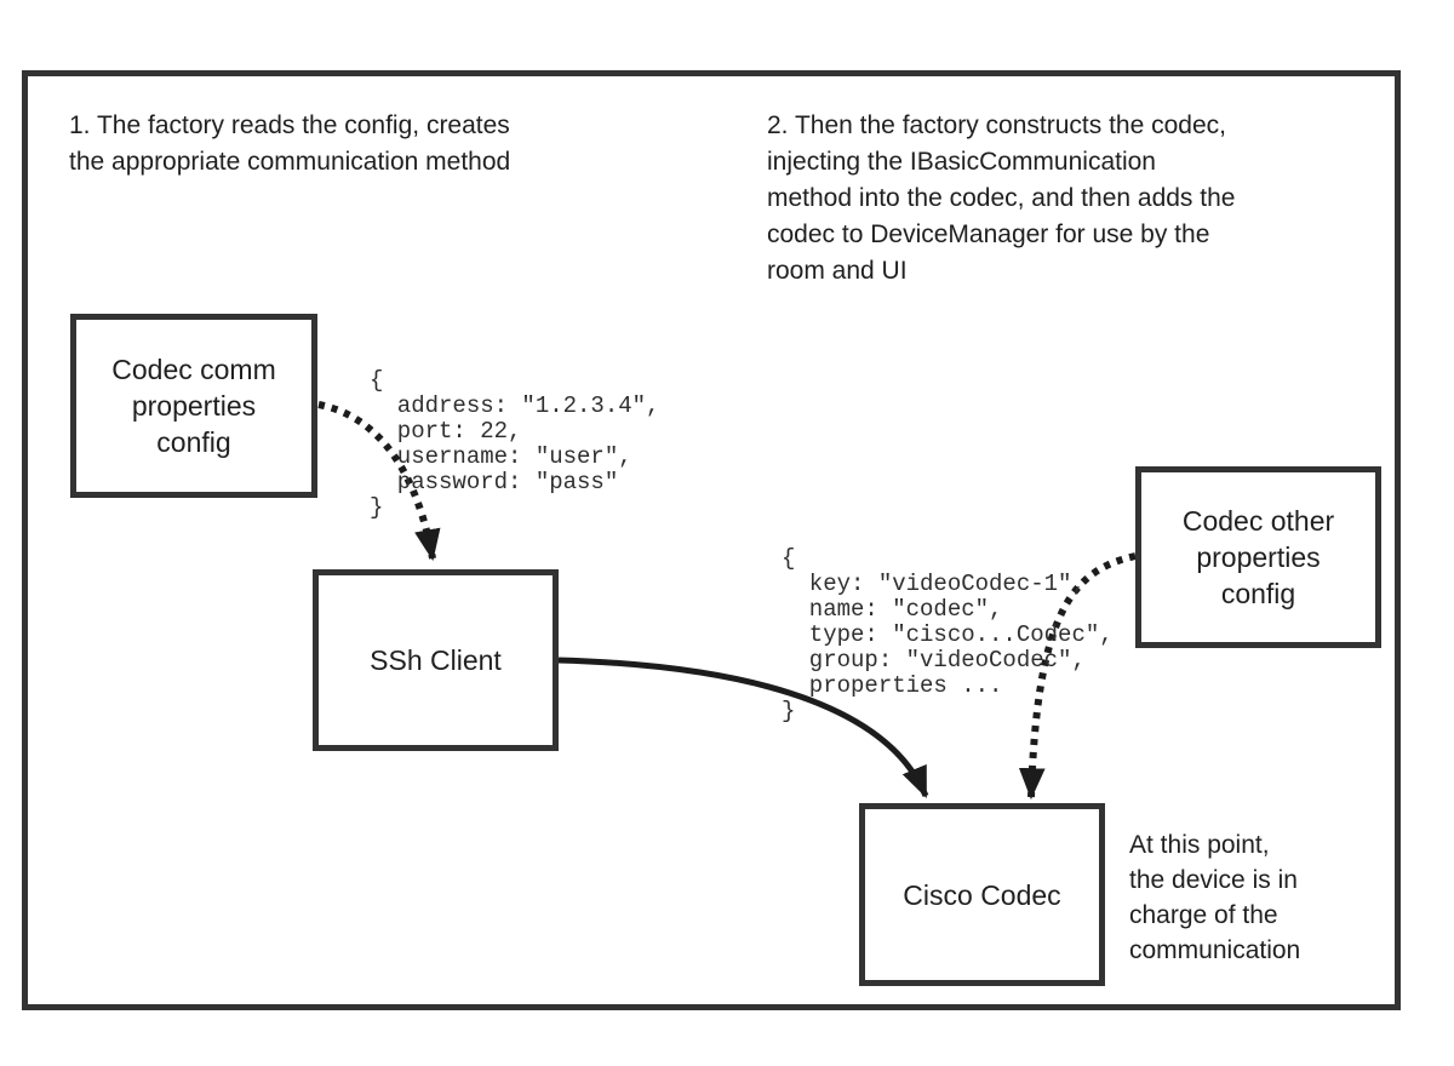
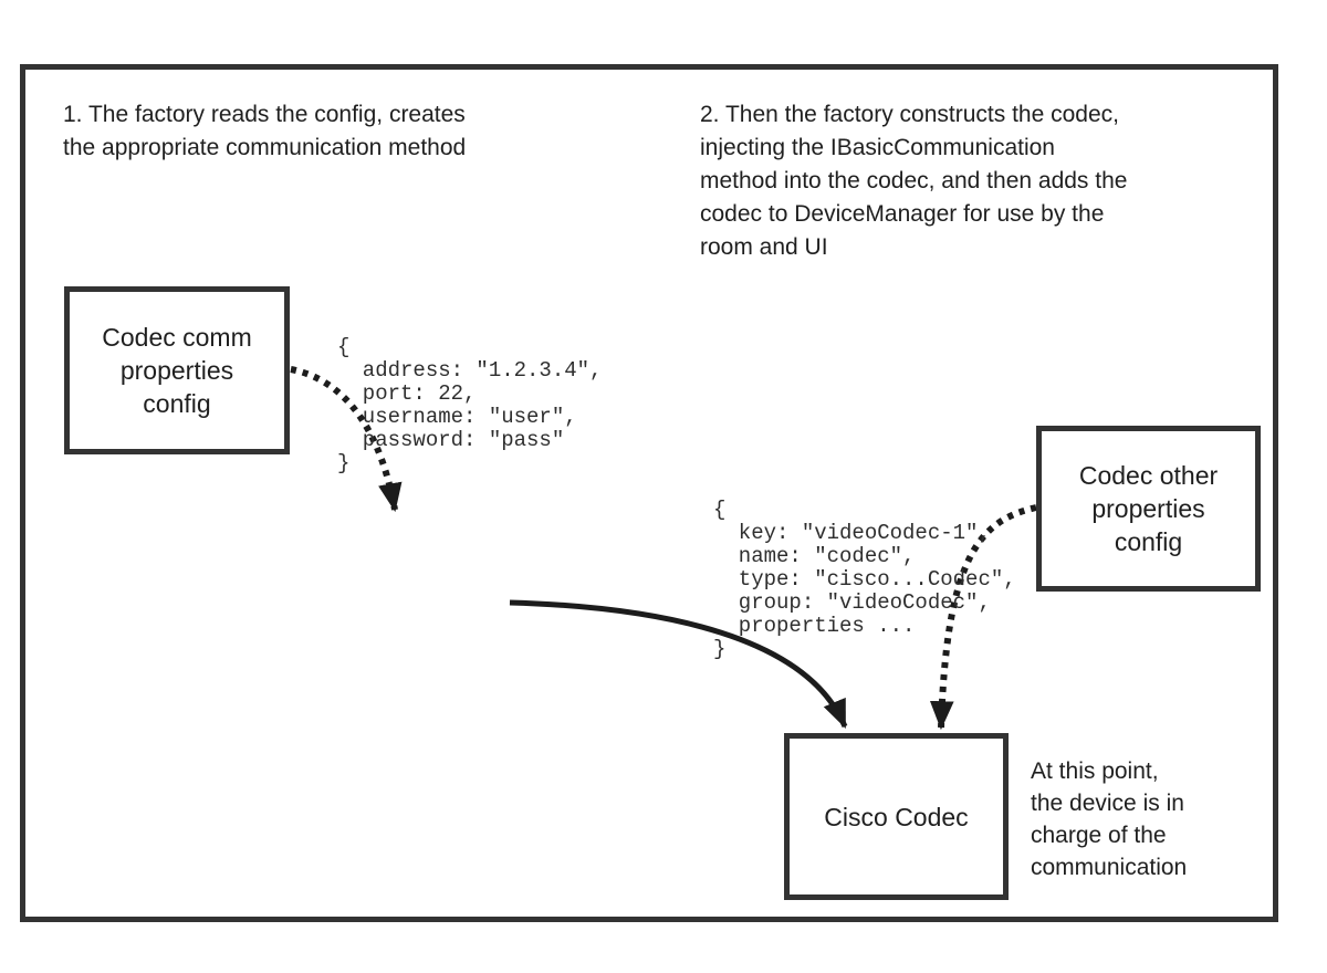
  1. The factory reads the config, creates
  the appropriate communication method
  2. Then the factory constructs the codec,
  injecting the IBasicCommunication
  method into the codec, and then adds the
  codec to DeviceManager for use by the
  room and UI
  At this point,
  the device is in
  charge of the
  communication
  Codec comm
  properties
  config
  {
  address: "1.2.3.4",
  port: 22,
  username: "user",
  password: "pass"
  }
- SSh Client
  {
  key: "videoCodec-1",
  name: "codec",
  type: "cisco...Codec",
  group: "videoCodec",
  properties ...
  }
  Codec other
  properties
  config
  Cisco Codec
